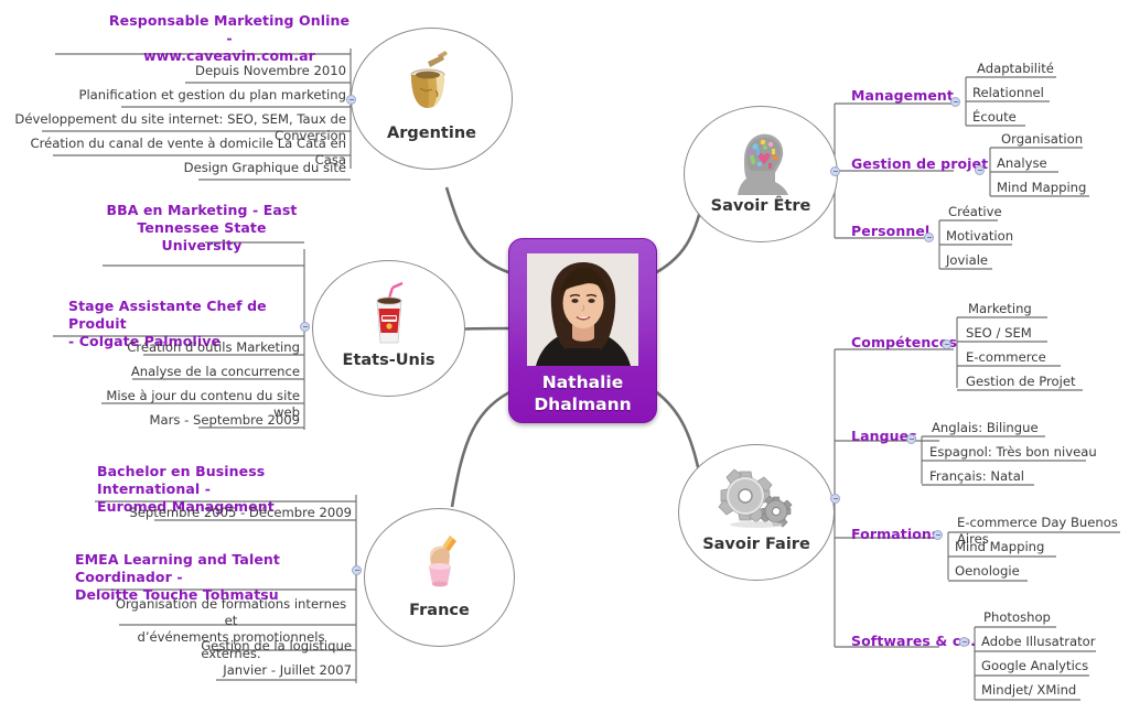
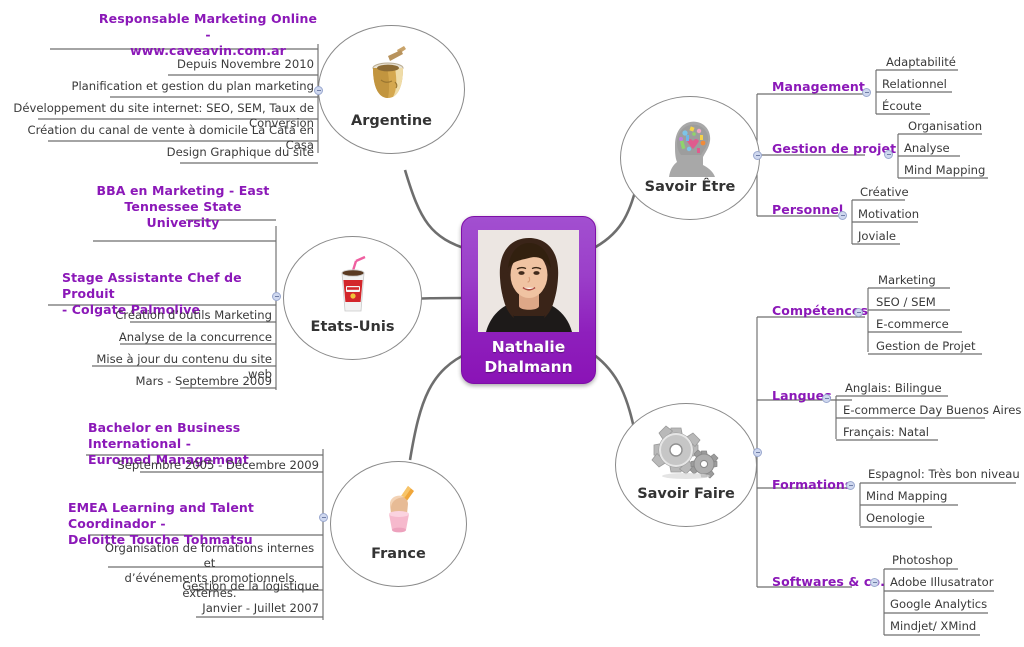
  Nathalie Dhalmann
  Argentine
  Etats-Unis
  France
  Savoir Être
  Savoir Faire
  Responsable Marketing Online -
  www.caveavin.com.ar
  Depuis Novembre 2010
  Planification et gestion du plan marketing
  Développement du site internet: SEO, SEM, Taux de Conversion
  Création du canal de vente à domicile La Cata en Casa
  Design Graphique du site
  BBA en Marketing - East
  Tennessee State University
  Stage Assistante Chef de Produit
  - Colgate Palmolive
  Création d’outils Marketing
  Analyse de la concurrence
  Mise à jour du contenu du site web
  Mars - Septembre 2009
  Bachelor en Business International -
  Euromed Management
  Septembre 2005 - Décembre 2009
  EMEA Learning and Talent Coordinador -
  Deloitte Touche Tohmatsu
  Organisation de formations internes et
  d’événements promotionnels externes.
  Gestion de la logistique
  Janvier - Juillet 2007
  Management
  Adaptabilité
  Relationnel
  Écoute
  Gestion de projet
  Organisation
  Analyse
  Mind Mapping
  Personnel
  Créative
  Motivation
  Joviale
  Compétencs
  Marketing
  SEO / SEM
  E-commerce
  Gestion de Projet
  Langue
  Anglais: Bilingue
- Espagnol: Très bon niveau
+ E-commerce Day Buenos Aires
  Français: Natal
  Formation
- E-commerce Day Buenos Aires
+ Espagnol: Très bon niveau
  Mind Mapping
  Oenologie
  Softwares & c.
  Photoshop
  Adobe Illusatrator
  Google Analytics
  Mindjet/ XMind
